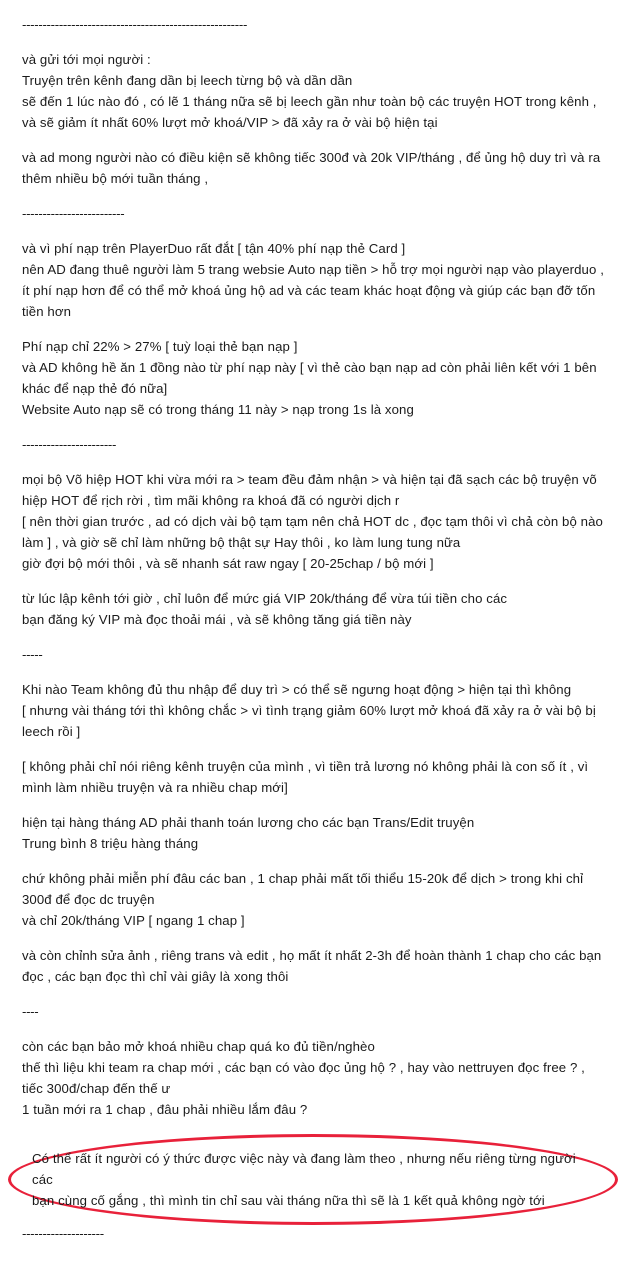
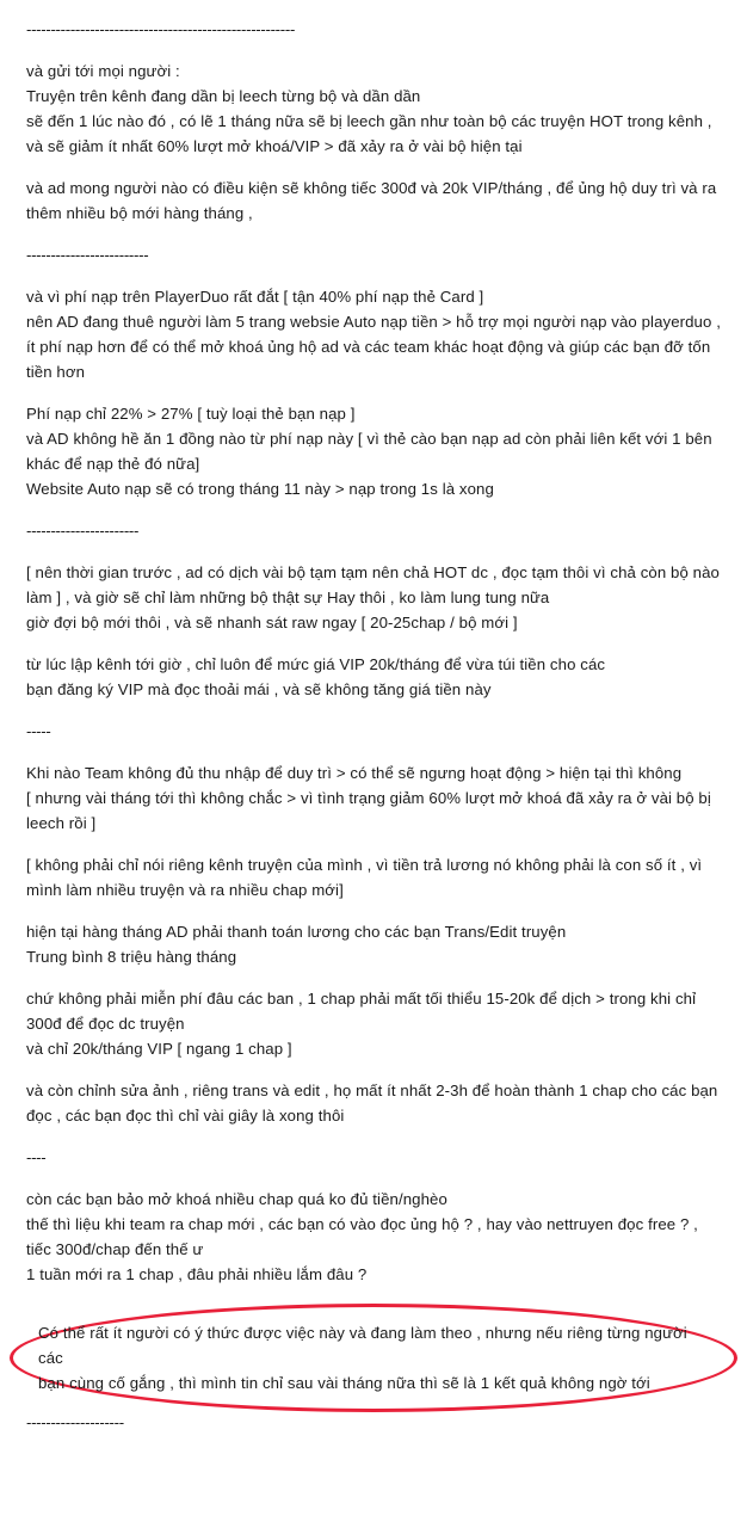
  -------------------------------------------------------
  và gửi tới mọi người :
  Truyện trên kênh đang dần bị leech từng bộ và dần dần
  sẽ đến 1 lúc nào đó , có lẽ 1 tháng nữa sẽ bị leech gần như toàn bộ các truyện HOT trong kênh ,
  và sẽ giảm ít nhất 60% lượt mở khoá/VIP > đã xảy ra ở vài bộ hiện tại
  và ad mong người nào có điều kiện sẽ không tiếc 300đ và 20k VIP/tháng , để ủng hộ duy trì và ra
- thêm nhiều bộ mới tuần tháng ,
+ thêm nhiều bộ mới hàng tháng ,
  -------------------------
  và vì phí nạp trên PlayerDuo rất đắt [ tận 40% phí nạp thẻ Card ]
  nên AD đang thuê người làm 5 trang websie Auto nạp tiền > hỗ trợ mọi người nạp vào playerduo ,
  ít phí nạp hơn để có thể mở khoá ủng hộ ad và các team khác hoạt động và giúp các bạn đỡ tốn
  tiền hơn
  Phí nạp chỉ 22% > 27% [ tuỳ loại thẻ bạn nạp ]
  và AD không hề ăn 1 đồng nào từ phí nạp này [ vì thẻ cào bạn nạp ad còn phải liên kết với 1 bên
  khác để nạp thẻ đó nữa]
  Website Auto nạp sẽ có trong tháng 11 này > nạp trong 1s là xong
  -----------------------
- mọi bộ Võ hiệp HOT khi vừa mới ra > team đều đảm nhận > và hiện tại đã sạch các bộ truyện võ
- hiệp HOT để rịch rời , tìm mãi không ra khoá đã có người dịch r
  [ nên thời gian trước , ad có dịch vài bộ tạm tạm nên chả HOT dc , đọc tạm thôi vì chả còn bộ nào
  làm ] , và giờ sẽ chỉ làm những bộ thật sự Hay thôi , ko làm lung tung nữa
  giờ đợi bộ mới thôi , và sẽ nhanh sát raw ngay [ 20-25chap / bộ mới ]
  từ lúc lập kênh tới giờ , chỉ luôn để mức giá VIP 20k/tháng để vừa túi tiền cho các
  bạn đăng ký VIP mà đọc thoải mái , và sẽ không tăng giá tiền này
  -----
  Khi nào Team không đủ thu nhập để duy trì > có thể sẽ ngưng hoạt động > hiện tại thì không
  [ nhưng vài tháng tới thì không chắc > vì tình trạng giảm 60% lượt mở khoá đã xảy ra ở vài bộ bị
  leech rồi ]
  [ không phải chỉ nói riêng kênh truyện của mình , vì tiền trả lương nó không phải là con số ít , vì
  mình làm nhiều truyện và ra nhiều chap mới]
  hiện tại hàng tháng AD phải thanh toán lương cho các bạn Trans/Edit truyện
  Trung bình 8 triệu hàng tháng
  chứ không phải miễn phí đâu các ban , 1 chap phải mất tối thiểu 15-20k để dịch > trong khi chỉ
  300đ để đọc dc truyện
  và chỉ 20k/tháng VIP [ ngang 1 chap ]
  và còn chỉnh sửa ảnh , riêng trans và edit , họ mất ít nhất 2-3h để hoàn thành 1 chap cho các bạn
  đọc , các bạn đọc thì chỉ vài giây là xong thôi
  ----
  còn các bạn bảo mở khoá nhiều chap quá ko đủ tiền/nghèo
  thế thì liệu khi team ra chap mới , các bạn có vào đọc ủng hộ ? , hay vào nettruyen đọc free ? ,
  tiếc 300đ/chap đến thế ư
  1 tuần mới ra 1 chap , đâu phải nhiều lắm đâu ?
  Có thể rất ít người có ý thức được việc này và đang làm theo , nhưng nếu riêng từng người các
  bạn cùng cố gắng , thì mình tin chỉ sau vài tháng nữa thì sẽ là 1 kết quả không ngờ tới
  --------------------
